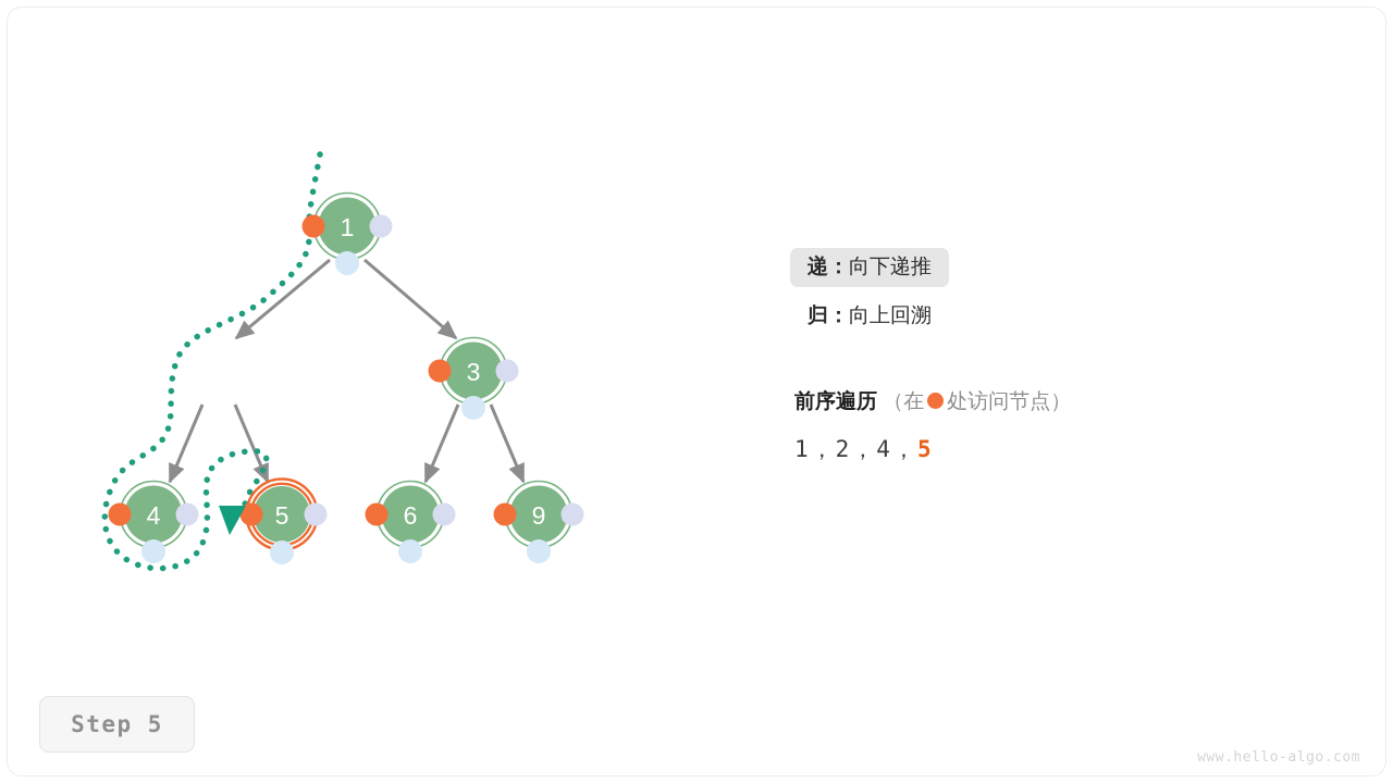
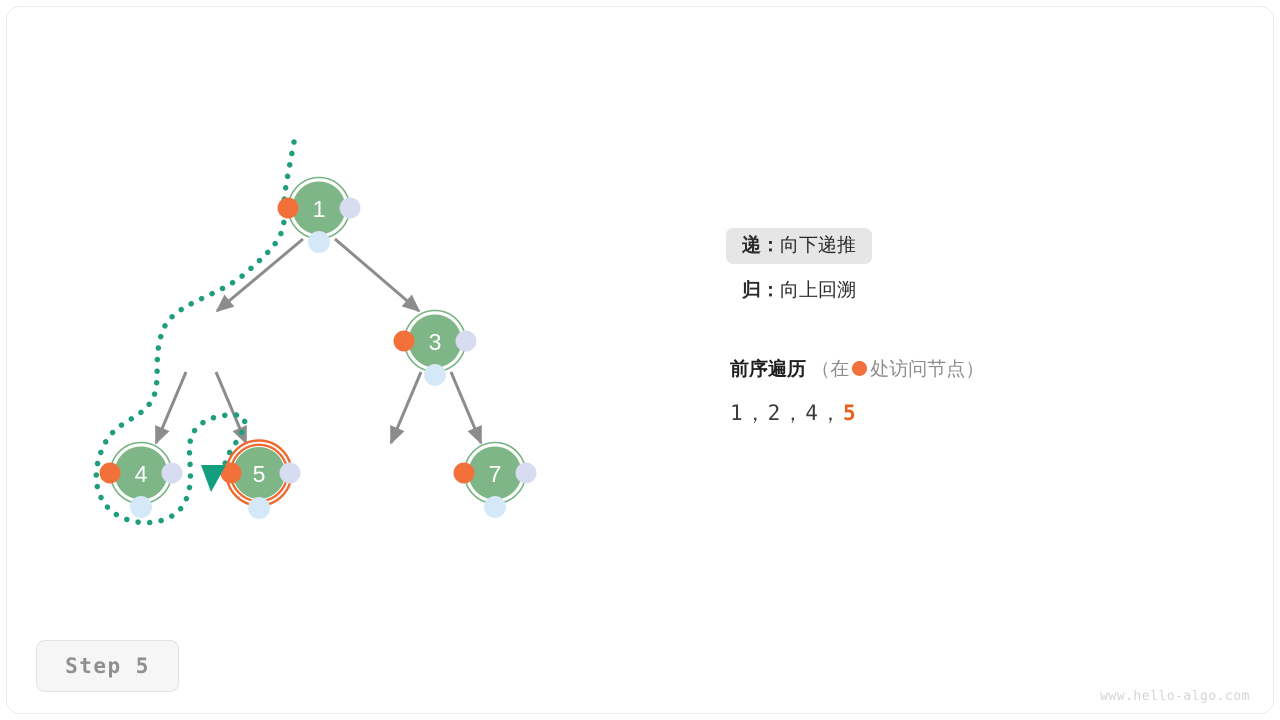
  1
  3
  4
  5
- 6
- 9
+ 7
  递：向下递推
  归：向上回溯
  前序遍历 （在 处访问节点）
  1，2，4，5
  Step 5
  www.hello-algo.com
